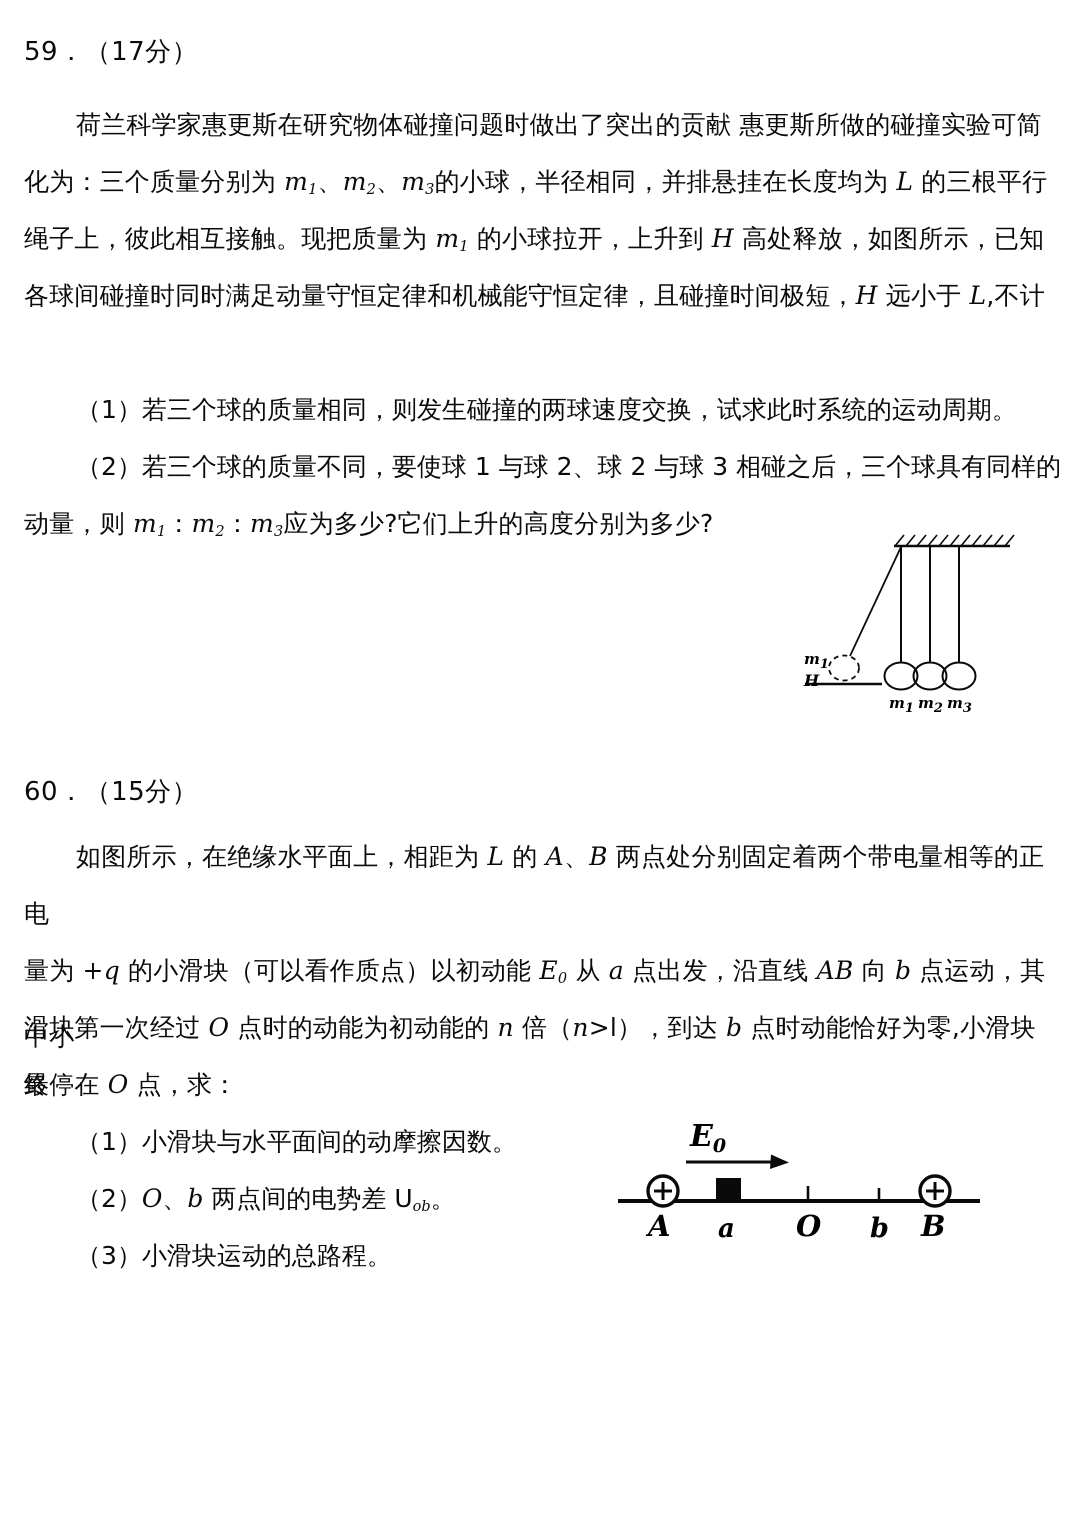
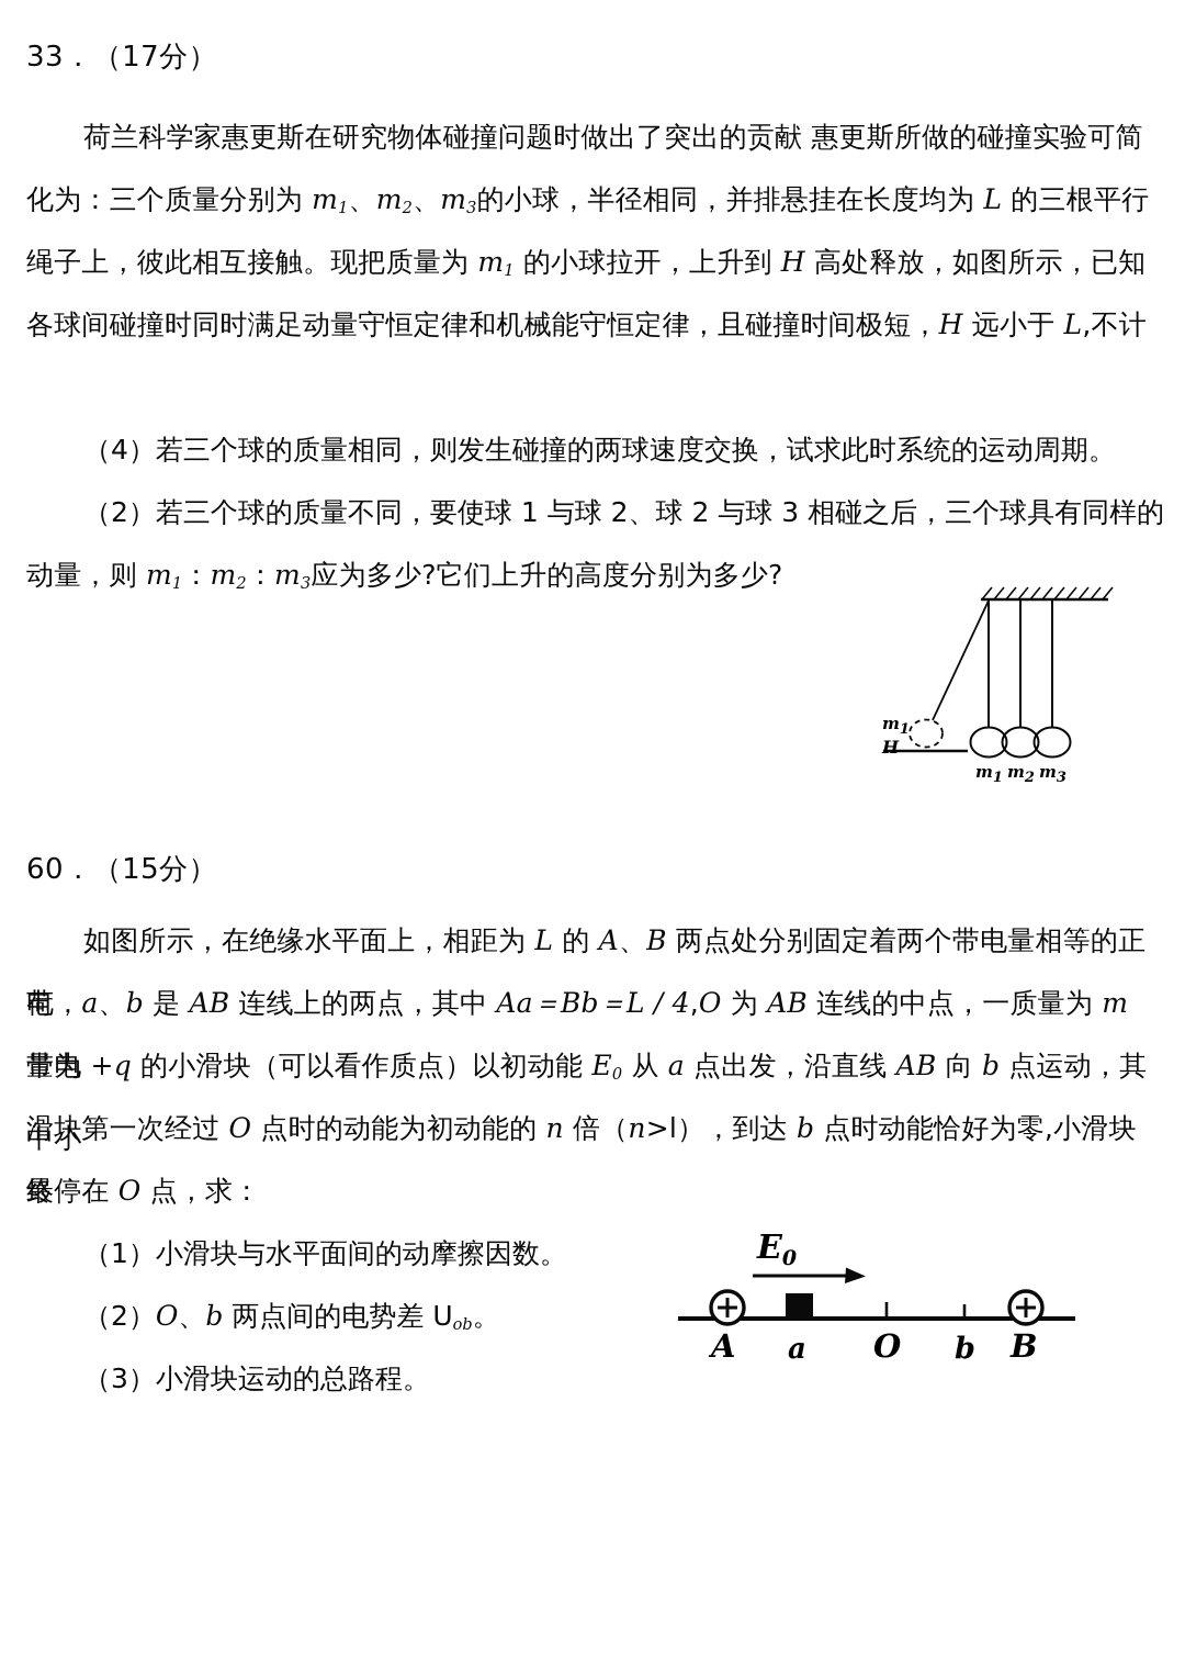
- 59．（17分）
+ 33．（17分）
  荷兰科学家惠更斯在研究物体碰撞问题时做出了突出的贡献 惠更斯所做的碰撞实验可简
  化为：三个质量分别为 m1、m2、m3的小球，半径相同，并排悬挂在长度均为 L 的三根平行
  绳子上，彼此相互接触。现把质量为 m1 的小球拉开，上升到 H 高处释放，如图所示，已知
  各球间碰撞时同时满足动量守恒定律和机械能守恒定律，且碰撞时间极短，H 远小于 L,不计
- （1）若三个球的质量相同，则发生碰撞的两球速度交换，试求此时系统的运动周期。
+ （4）若三个球的质量相同，则发生碰撞的两球速度交换，试求此时系统的运动周期。
  （2）若三个球的质量不同，要使球 1 与球 2、球 2 与球 3 相碰之后，三个球具有同样的
  动量，则 m1：m2：m3应为多少?它们上升的高度分别为多少?
  m1
  H
  m1
  m2
  m3
  60．（15分）
  如图所示，在绝缘水平面上，相距为 L 的 A、B 两点处分别固定着两个带电量相等的正电
+ 荷，a、b 是 AB 连线上的两点，其中 Aa＝Bb＝L / 4,O 为 AB 连线的中点，一质量为 m 带电
  量为 +q 的小滑块（可以看作质点）以初动能 E0 从 a 点出发，沿直线 AB 向 b 点运动，其中小
  滑块第一次经过 O 点时的动能为初动能的 n 倍（n>l），到达 b 点时动能恰好为零,小滑块最
  终停在 O 点，求：
  （1）小滑块与水平面间的动摩擦因数。
  （2）O、b 两点间的电势差 Uob。
  （3）小滑块运动的总路程。
  E0
  A
  a
  O
  b
  B
